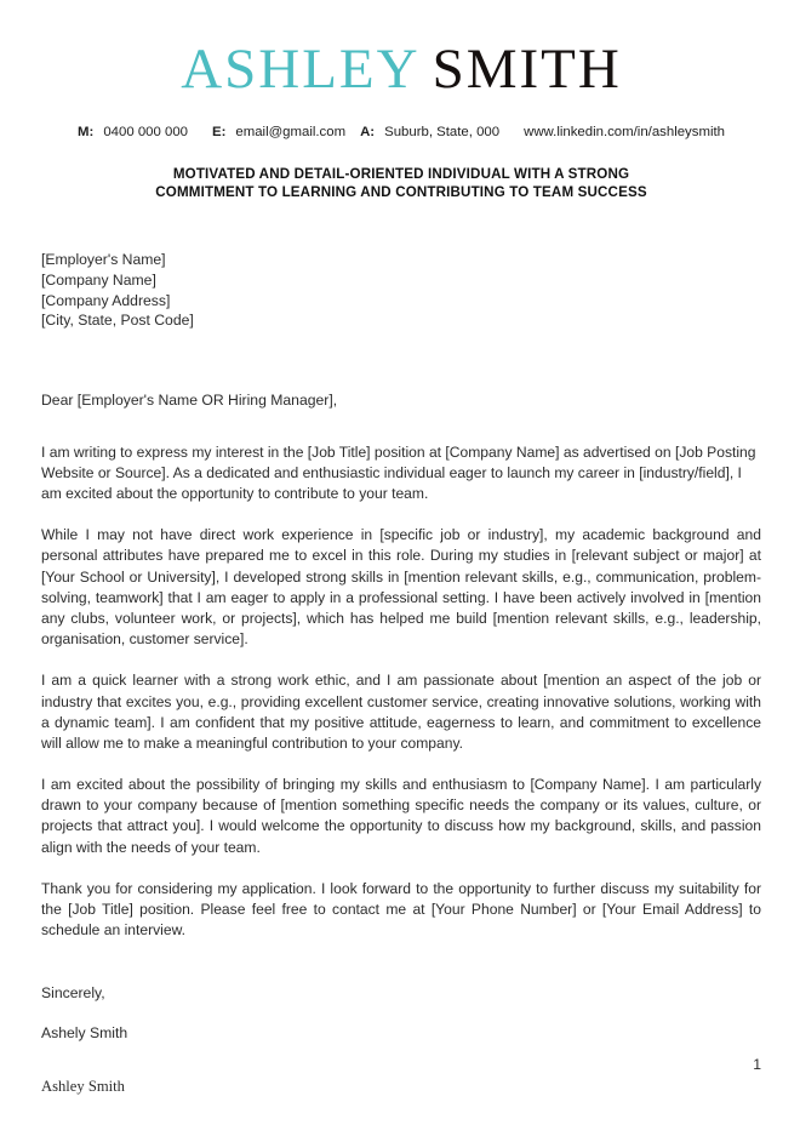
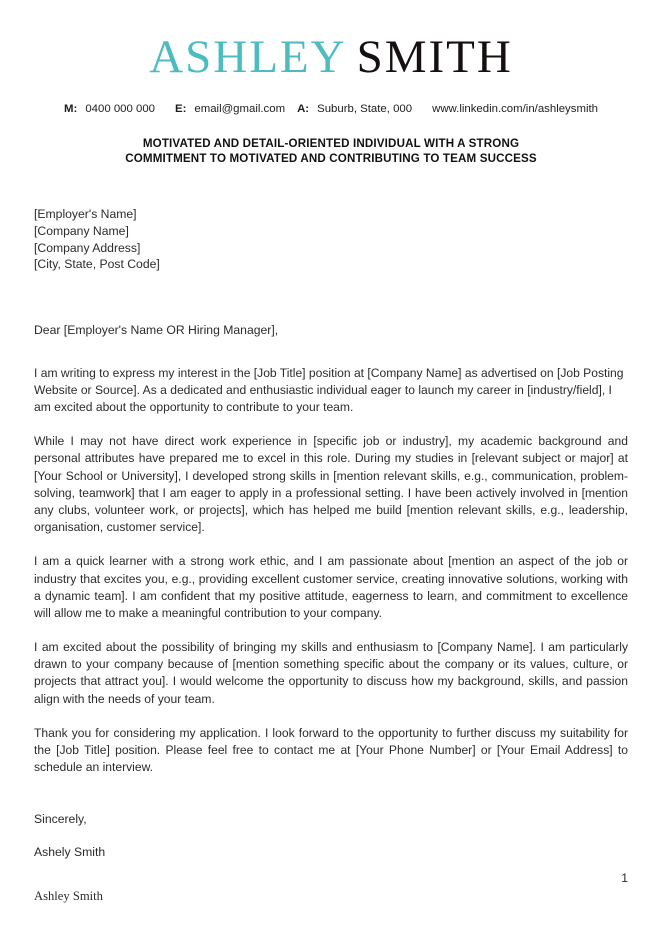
  ASHLEY SMITH
  M: 0400 000 000 E: email@gmail.com A: Suburb, State, 000 www.linkedin.com/in/ashleysmith
  MOTIVATED AND DETAIL-ORIENTED INDIVIDUAL WITH A STRONG
- COMMITMENT TO LEARNING AND CONTRIBUTING TO TEAM SUCCESS
+ COMMITMENT TO MOTIVATED AND CONTRIBUTING TO TEAM SUCCESS
  [Employer's Name]
  [Company Name]
  [Company Address]
  [City, State, Post Code]
  Dear [Employer's Name OR Hiring Manager],
  I am writing to express my interest in the [Job Title] position at [Company Name] as advertised on [Job Posting Website or Source]. As a dedicated and enthusiastic individual eager to launch my career in [industry/field], I am excited about the opportunity to contribute to your team.
  While I may not have direct work experience in [specific job or industry], my academic background and personal attributes have prepared me to excel in this role. During my studies in [relevant subject or major] at [Your School or University], I developed strong skills in [mention relevant skills, e.g., communication, problem-solving, teamwork] that I am eager to apply in a professional setting. I have been actively involved in [mention any clubs, volunteer work, or projects], which has helped me build [mention relevant skills, e.g., leadership, organisation, customer service].
  I am a quick learner with a strong work ethic, and I am passionate about [mention an aspect of the job or industry that excites you, e.g., providing excellent customer service, creating innovative solutions, working with a dynamic team]. I am confident that my positive attitude, eagerness to learn, and commitment to excellence will allow me to make a meaningful contribution to your company.
- I am excited about the possibility of bringing my skills and enthusiasm to [Company Name]. I am particularly drawn to your company because of [mention something specific needs the company or its values, culture, or projects that attract you]. I would welcome the opportunity to discuss how my background, skills, and passion align with the needs of your team.
+ I am excited about the possibility of bringing my skills and enthusiasm to [Company Name]. I am particularly drawn to your company because of [mention something specific about the company or its values, culture, or projects that attract you]. I would welcome the opportunity to discuss how my background, skills, and passion align with the needs of your team.
  Thank you for considering my application. I look forward to the opportunity to further discuss my suitability for the [Job Title] position. Please feel free to contact me at [Your Phone Number] or [Your Email Address] to schedule an interview.
  Sincerely,
  Ashely Smith
  Ashley Smith
  1
